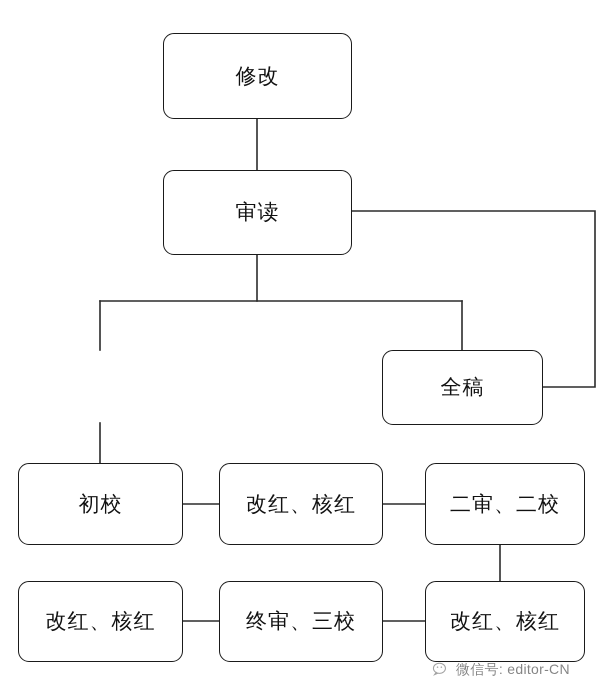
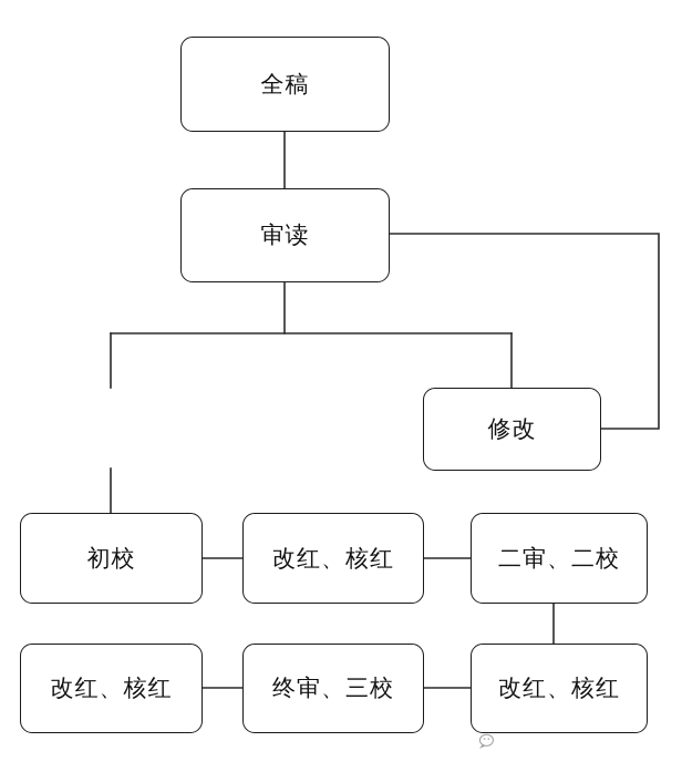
- 修改
+ 全稿
  审读
- 全稿
+ 修改
  初校
  改红、核红
  二审、二校
  改红、核红
  终审、三校
  改红、核红
- 微信号: editor-CN
